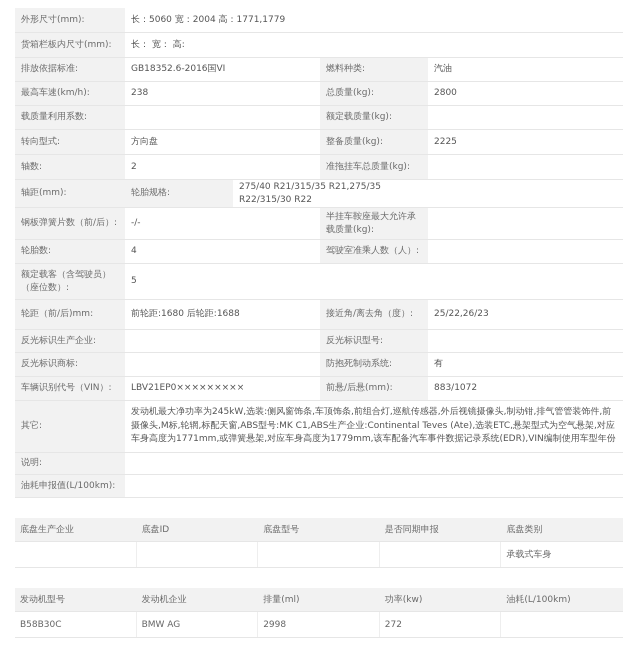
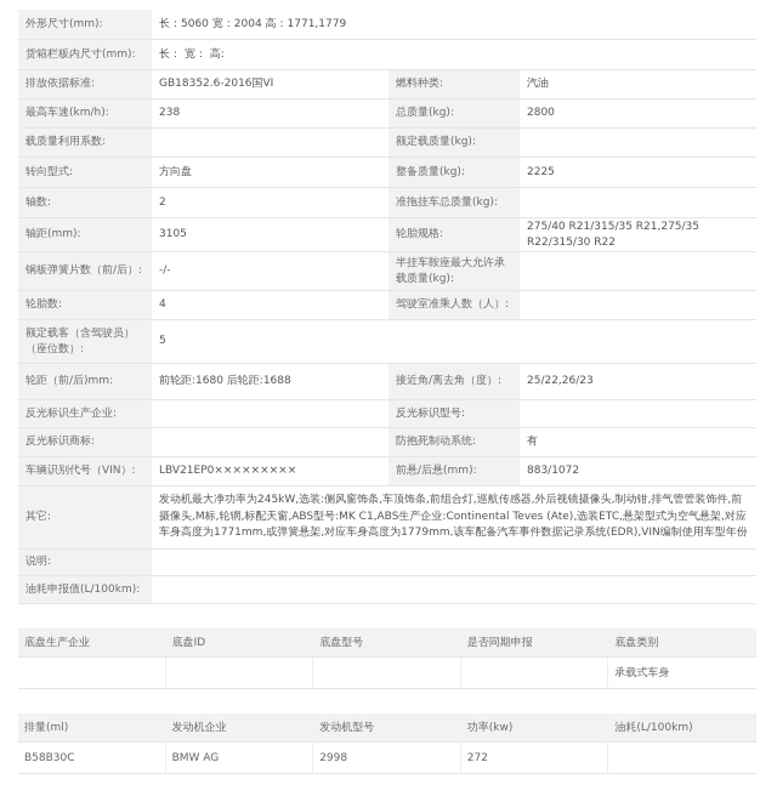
  外形尺寸(mm):
  长：5060 宽：2004 高：1771,1779
  货箱栏板内尺寸(mm):
  长： 宽： 高:
  排放依据标准:
  GB18352.6-2016国VI
  燃料种类:
  汽油
  最高车速(km/h):
  238
  总质量(kg):
  2800
  载质量利用系数:
  额定载质量(kg):
  转向型式:
  方向盘
  整备质量(kg):
  2225
  轴数:
  2
  准拖挂车总质量(kg):
  轴距(mm):
+ 3105
  轮胎规格:
  275/40 R21/315/35 R21,275/35 R22/315/30 R22
  钢板弹簧片数（前/后）:
  -/-
  半挂车鞍座最大允许承载质量(kg):
  轮胎数:
  4
  驾驶室准乘人数（人）:
  额定载客（含驾驶员）（座位数）:
  5
  轮距（前/后)mm:
  前轮距:1680 后轮距:1688
  接近角/离去角（度）:
  25/22,26/23
  反光标识生产企业:
  反光标识型号:
  反光标识商标:
  防抱死制动系统:
  有
  车辆识别代号（VIN）:
  LBV21EP0×××××××××
  前悬/后悬(mm):
  883/1072
  其它:
  发动机最大净功率为245kW,选装:侧风窗饰条,车顶饰条,前组合灯,巡航传感器,外后视镜摄像头,制动钳,排气管管装饰件,前摄像头,M标,轮辋,标配天窗,ABS型号:MK C1,ABS生产企业:Continental Teves (Ate),选装ETC,悬架型式为空气悬架,对应车身高度为1771mm,或弹簧悬架,对应车身高度为1779mm,该车配备汽车事件数据记录系统(EDR),VIN编制使用车型年份
  说明:
  油耗申报值(L/100km):
  底盘生产企业
  底盘ID
  底盘型号
  是否同期申报
  底盘类别
  承载式车身
- 发动机型号
+ 排量(ml)
  发动机企业
- 排量(ml)
+ 发动机型号
  功率(kw)
  油耗(L/100km)
  B58B30C
  BMW AG
  2998
  272
